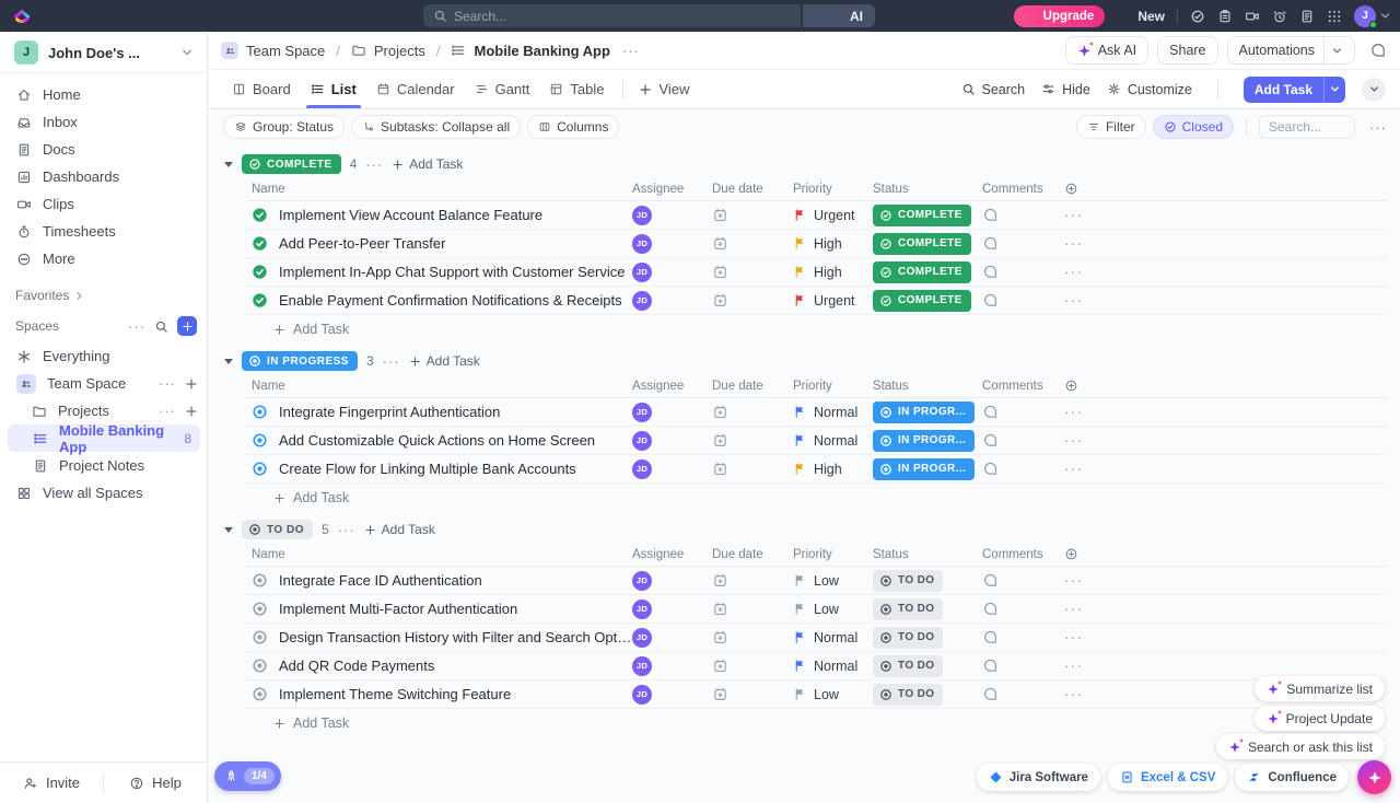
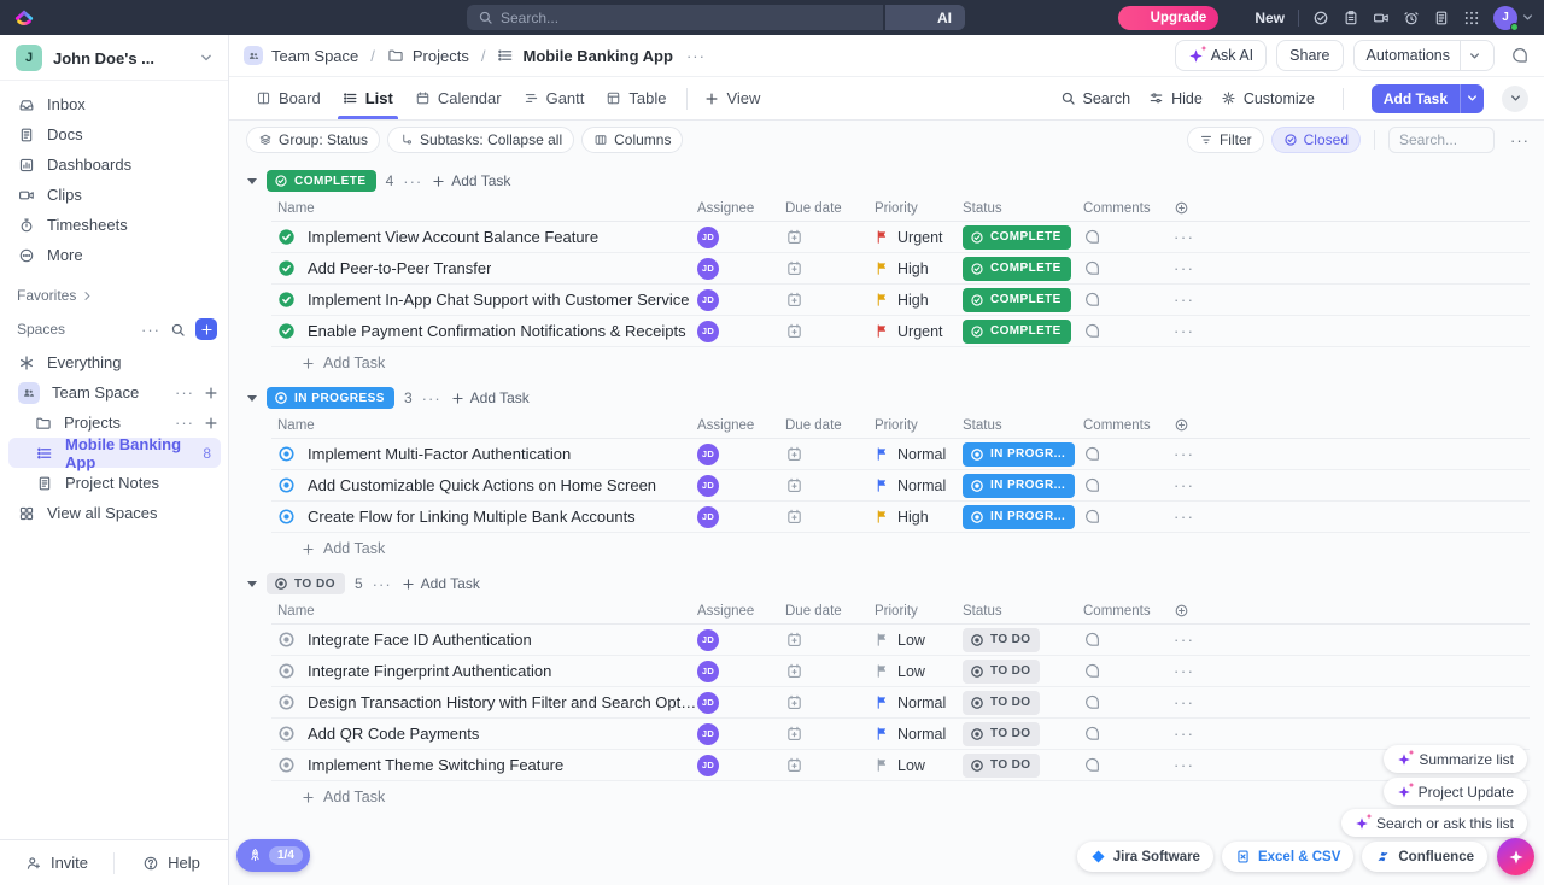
  Search...
  AI
  Upgrade
  New
  J
  J
  John Doe's ...
- Home
  Inbox
  Docs
  Dashboards
  Clips
  Timesheets
  More
  Favorites
  Spaces
  ···
  Everything
  Team Space
  ···
  Projects
  ···
  Mobile Banking App
  8
  Project Notes
  View all Spaces
  Invite
  Help
  1/4
  Team Space
  /
  Projects
  /
  Mobile Banking App
  ···
  Ask AI
  Share
  Automations
  Board
  List
  Calendar
  Gantt
  Table
  View
  Search
  Hide
  Customize
  Add Task
  Group: Status
  Subtasks: Collapse all
  Columns
  Filter
  Closed
  Search...
  ···
  COMPLETE
  4
  ···
  Add Task
  Name
  Assignee
  Due date
  Priority
  Status
  Comments
  Implement View Account Balance Feature
  JD
  Urgent
  COMPLETE
  ···
  Add Peer-to-Peer Transfer
  JD
  High
  COMPLETE
  ···
  Implement In-App Chat Support with Customer Service
  JD
  High
  COMPLETE
  ···
  Enable Payment Confirmation Notifications & Receipts
  JD
  Urgent
  COMPLETE
  ···
  Add Task
  IN PROGRESS
  3
  ···
  Add Task
  Name
  Assignee
  Due date
  Priority
  Status
  Comments
- Integrate Fingerprint Authentication
+ Implement Multi-Factor Authentication
  JD
  Normal
  IN PROGR...
  ···
  Add Customizable Quick Actions on Home Screen
  JD
  Normal
  IN PROGR...
  ···
  Create Flow for Linking Multiple Bank Accounts
  JD
  High
  IN PROGR...
  ···
  Add Task
  TO DO
  5
  ···
  Add Task
  Name
  Assignee
  Due date
  Priority
  Status
  Comments
  Integrate Face ID Authentication
  JD
  Low
  TO DO
  ···
- Implement Multi-Factor Authentication
+ Integrate Fingerprint Authentication
  JD
  Low
  TO DO
  ···
  Design Transaction History with Filter and Search Optio
  JD
  Normal
  TO DO
  ···
  Add QR Code Payments
  JD
  Normal
  TO DO
  ···
  Implement Theme Switching Feature
  JD
  Low
  TO DO
  ···
  Add Task
  Summarize list
  Project Update
  Search or ask this list
  Jira Software
  Excel & CSV
  Confluence
